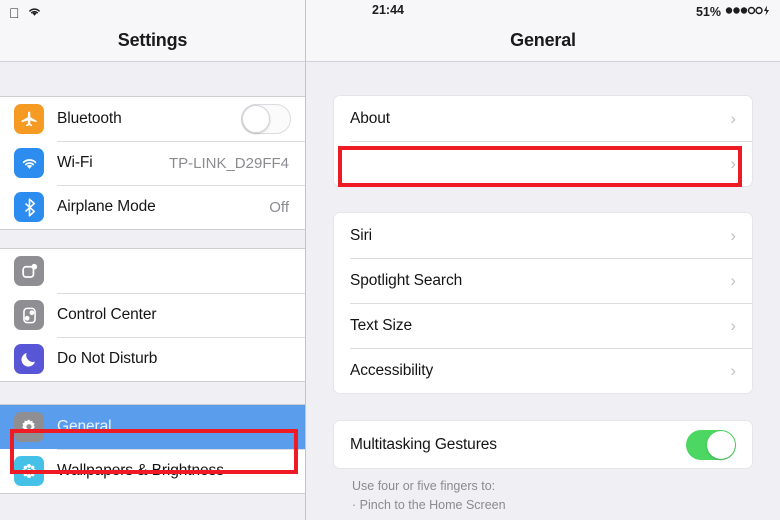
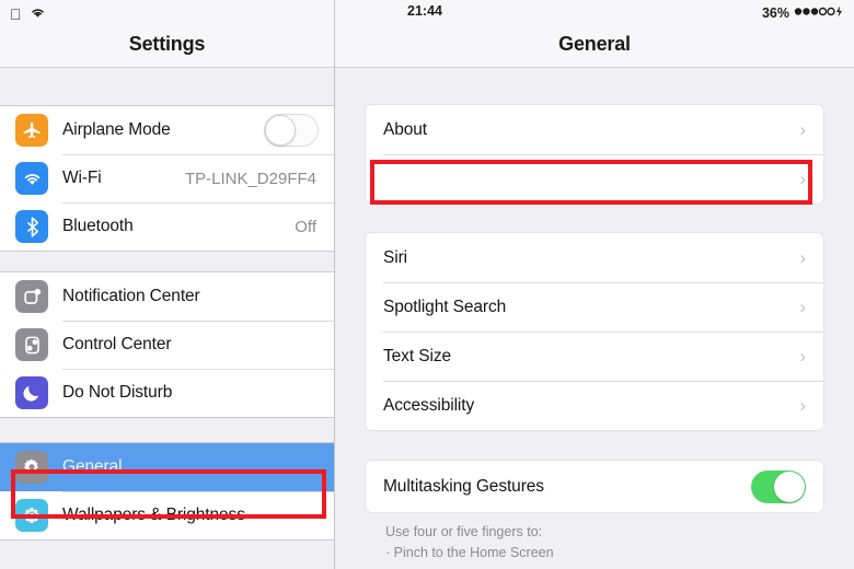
  
  Settings
- Bluetooth
+ Airplane Mode
  Wi-Fi
  TP-LINK_D29FF4
- Airplane Mode
+ Bluetooth
  Off
+ Notification Center
  Control Center
  Do Not Disturb
  General
  Wallpapers & Brightness
  21:44
- 51%
+ 36%
  General
  About
  ›
  ›
  Siri
  ›
  Spotlight Search
  ›
  Text Size
  ›
  Accessibility
  ›
  Multitasking Gestures
  Use four or five fingers to:
  · Pinch to the Home Screen
